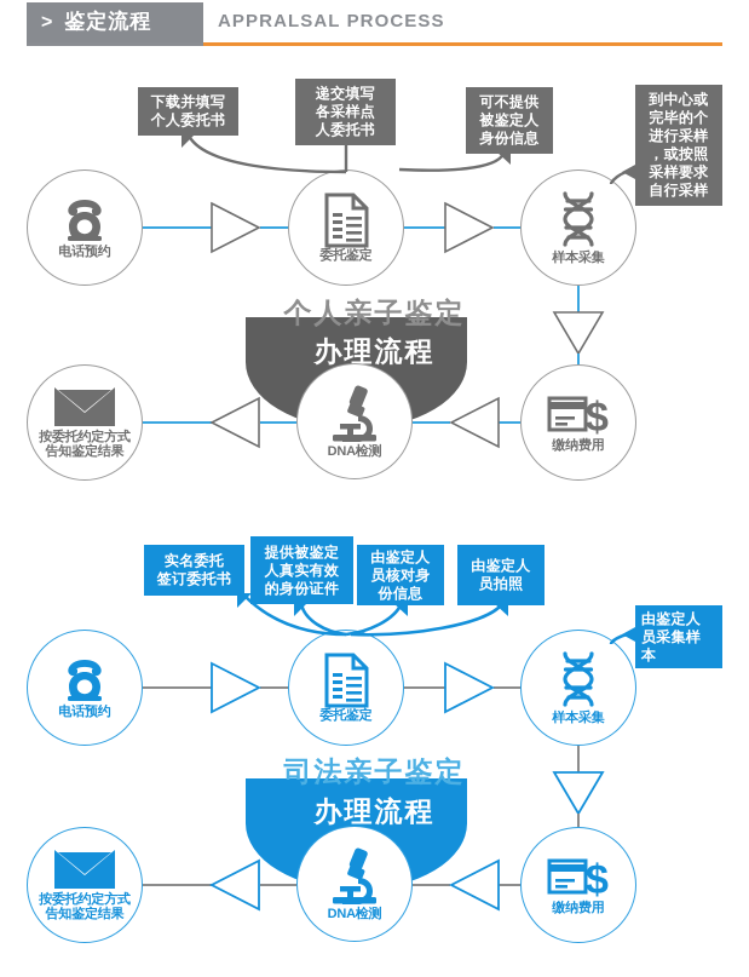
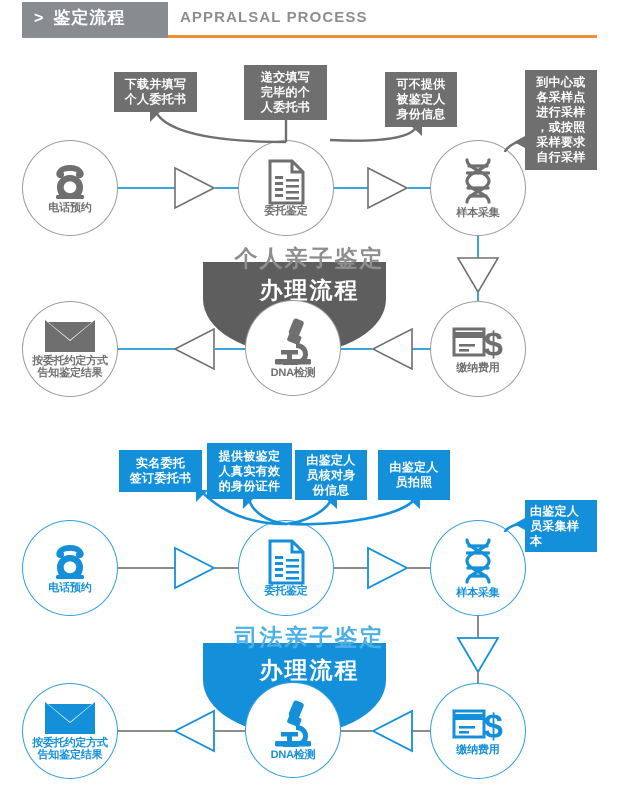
  >
  鉴定流程
  APPRALSAL PROCESS
  下载并填写
  个人委托书
  递交填写
- 各采样点
+ 完毕的个
  人委托书
  可不提供
  被鉴定人
  身份信息
  到中心或
- 完毕的个
+ 各采样点
  进行采样
  ，或按照
  采样要求
  自行采样
  个人亲子鉴定
  办理流程
  电话预约
  委托鉴定
  样本采集
  $
  缴纳费用
  DNA检测
  按委托约定方式
  告知鉴定结果
  实名委托
  签订委托书
  提供被鉴定
  人真实有效
  的身份证件
  由鉴定人
  员核对身
  份信息
  由鉴定人
  员拍照
  由鉴定人
  员采集样
  本
  司法亲子鉴定
  办理流程
  电话预约
  委托鉴定
  样本采集
  $
  缴纳费用
  DNA检测
  按委托约定方式
  告知鉴定结果
